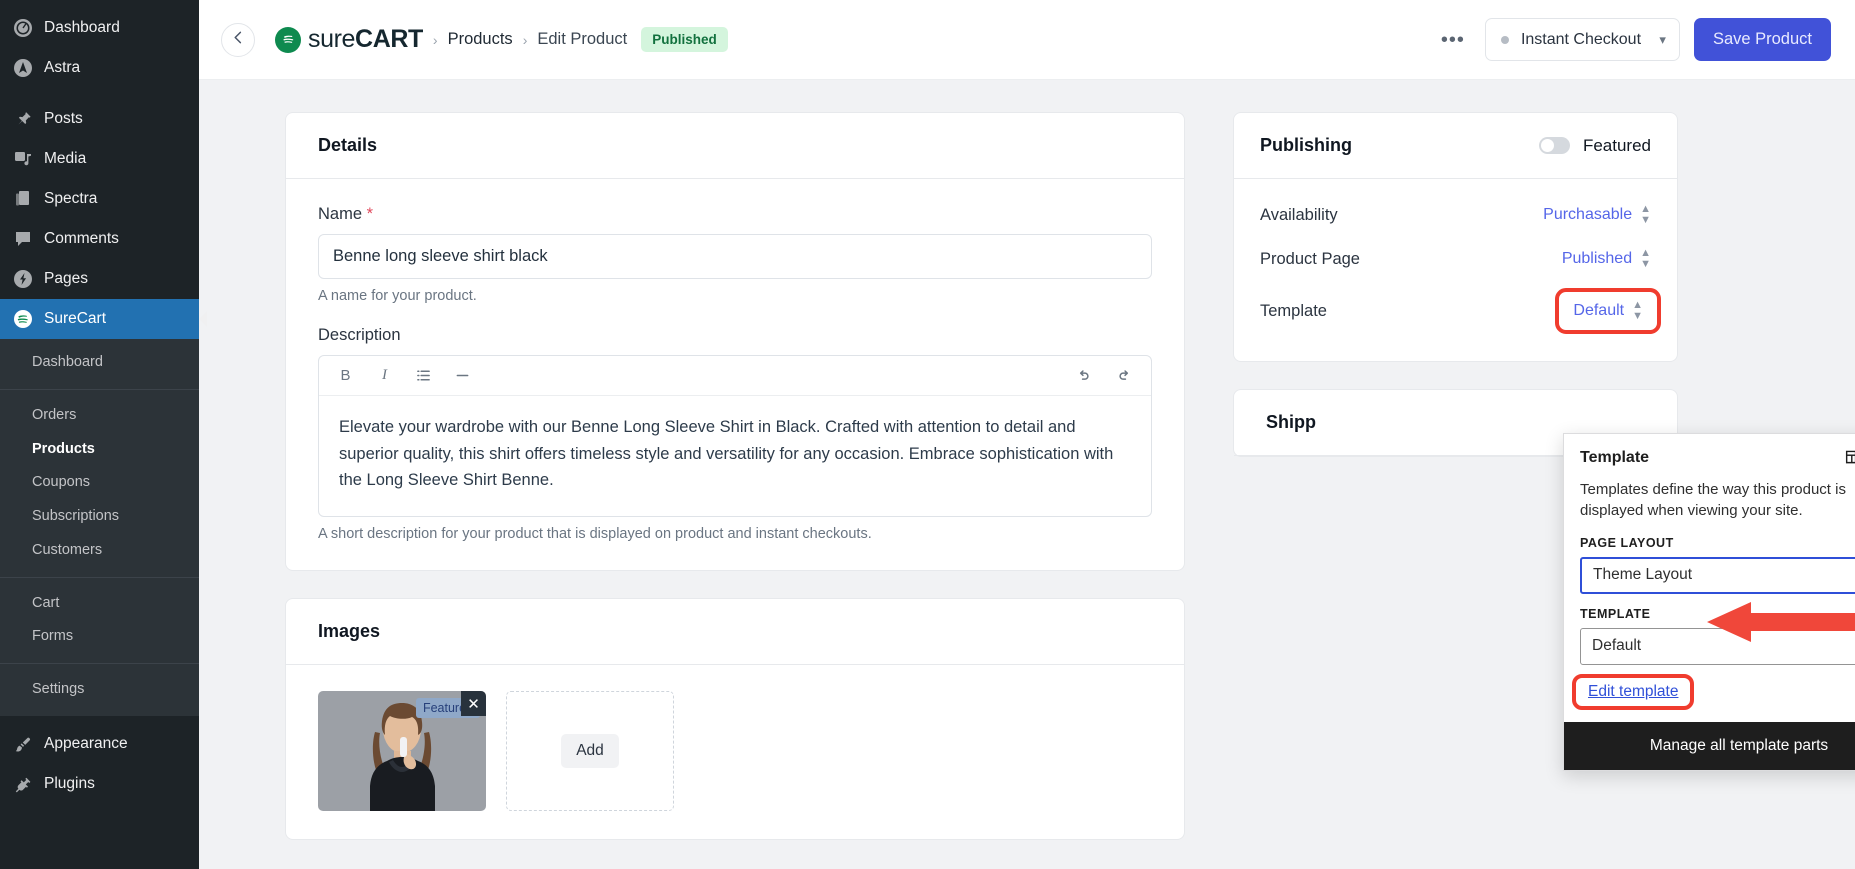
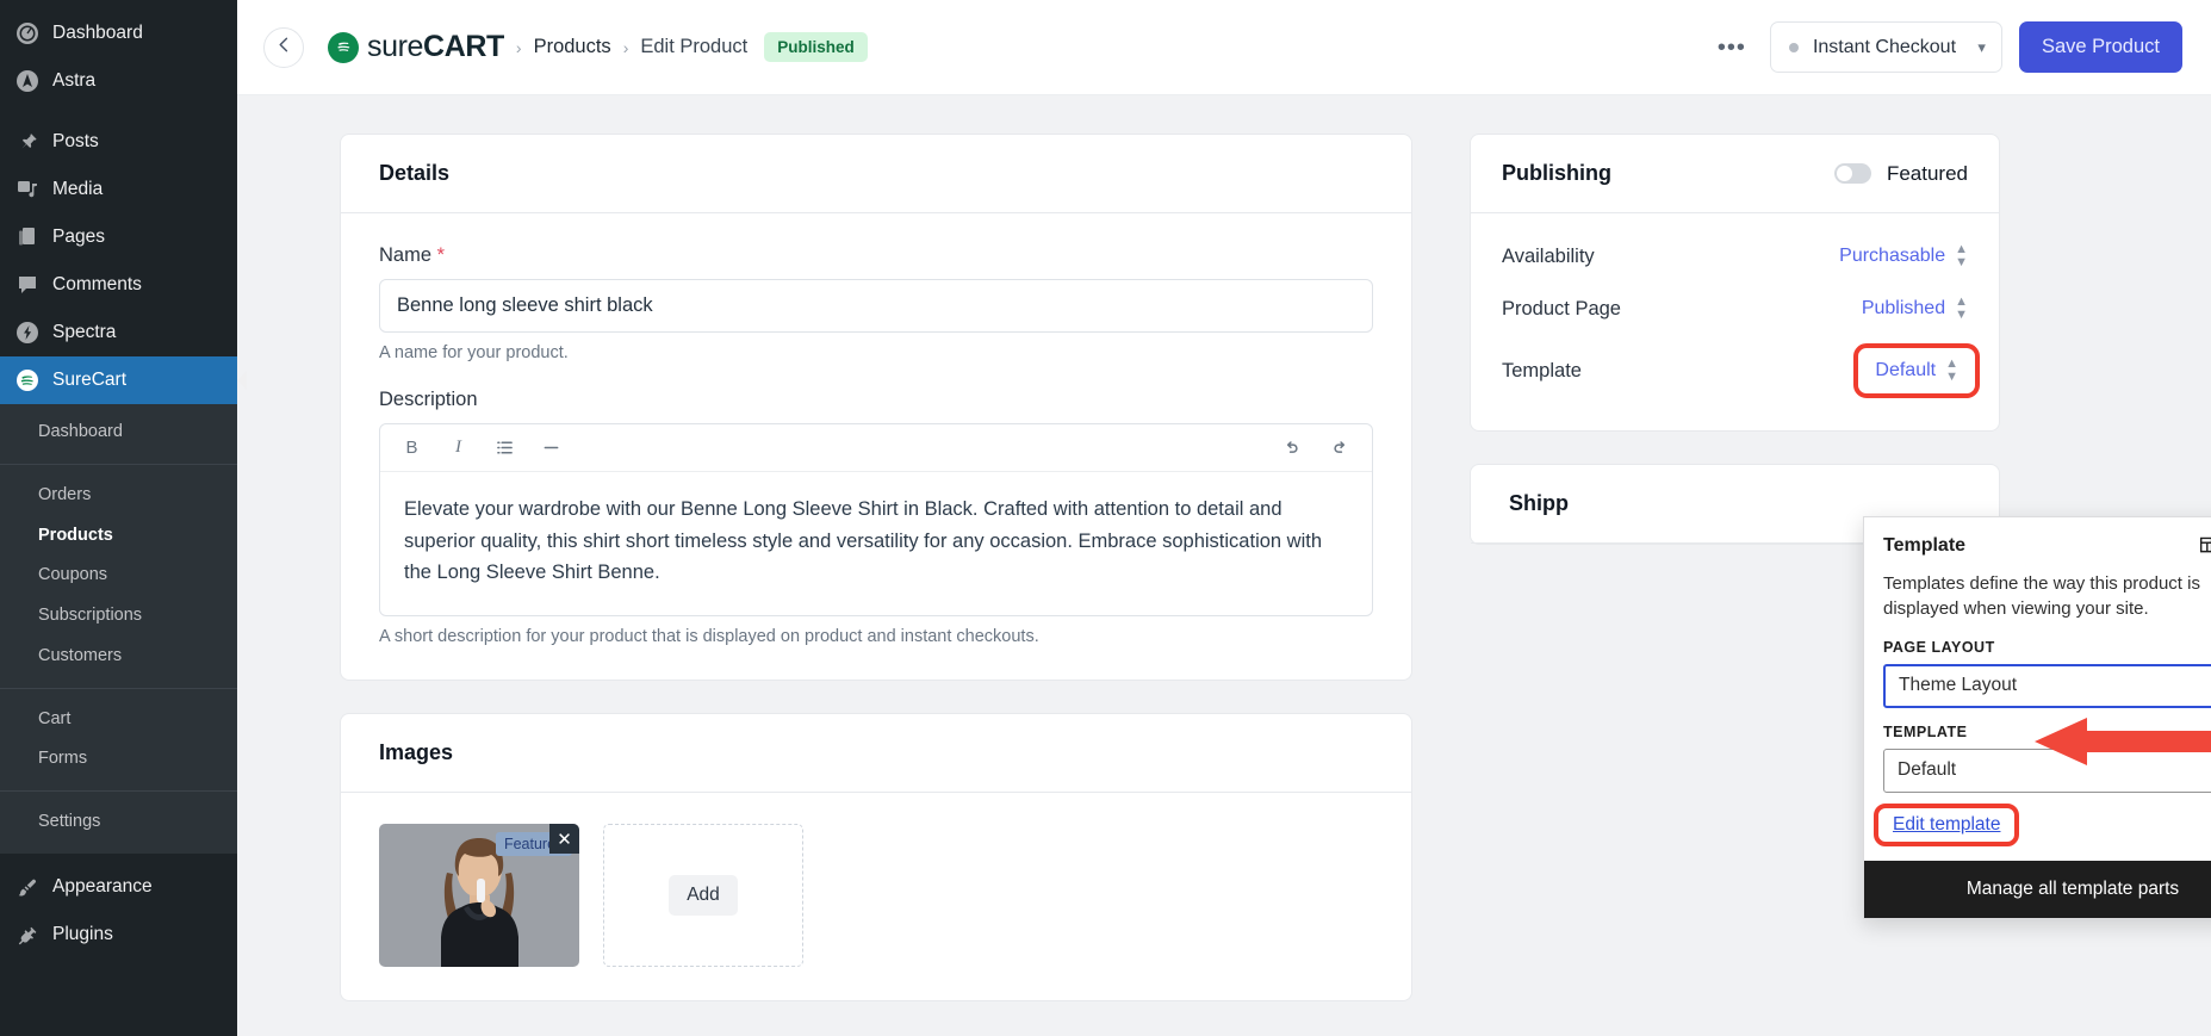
  Dashboard
  Astra
  Posts
  Media
- Spectra
+ Pages
  Comments
- Pages
+ Spectra
  SureCart
  Dashboard
  Orders
  Products
  Coupons
  Subscriptions
  Customers
  Cart
  Forms
  Settings
  Appearance
  Plugins
  sureCART
  ›
  Products
  ›
  Edit Product
  Published
  •••
  Instant Checkout
  ▾
  Save Product
  Details
  Name *
  Benne long sleeve shirt black
  A name for your product.
  Description
  B
  I
- Elevate your wardrobe with our Benne Long Sleeve Shirt in Black. Crafted with attention to detail and superior quality, this shirt offers timeless style and versatility for any occasion. Embrace sophistication with the Long Sleeve Shirt Benne.
+ Elevate your wardrobe with our Benne Long Sleeve Shirt in Black. Crafted with attention to detail and superior quality, this shirt short timeless style and versatility for any occasion. Embrace sophistication with the Long Sleeve Shirt Benne.
  A short description for your product that is displayed on product and instant checkouts.
  Images
  Featur
  ✕
  Add
  Publishing
  Featured
  Availability
  Purchasable
  ▲
  ▼
  Product Page
  Published
  ▲
  ▼
  Template
  Default
  ▲
  ▼
  Shipp
  Template
  Templates define the way this product is displayed when viewing your site.
  PAGE LAYOUT
  Theme Layout
  TEMPLATE
  Default
  Edit template
  Manage all template parts
